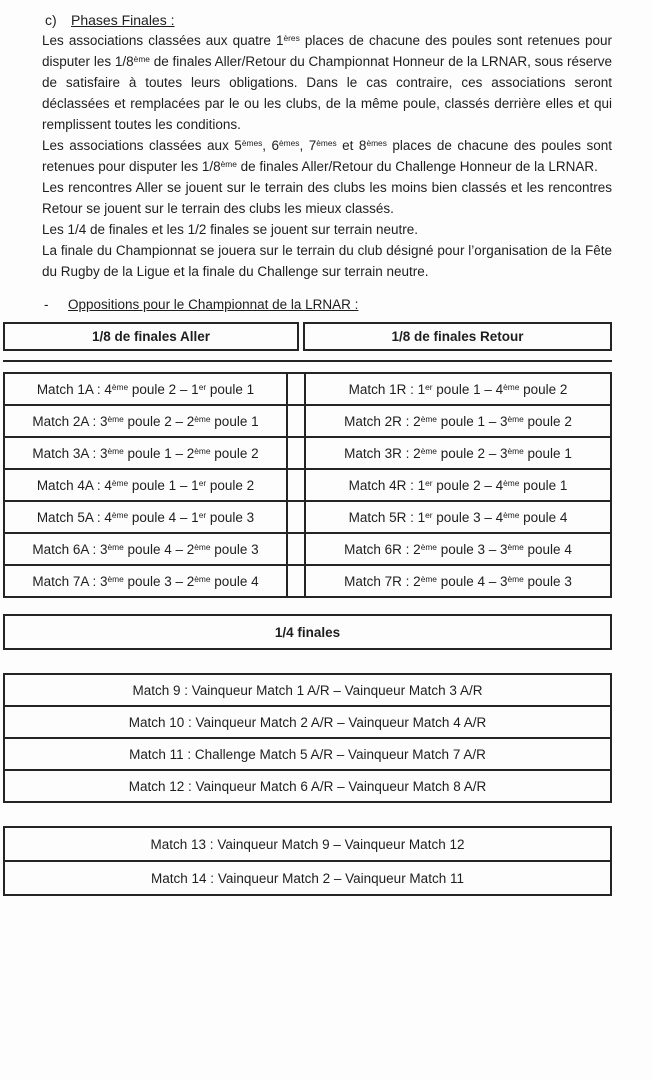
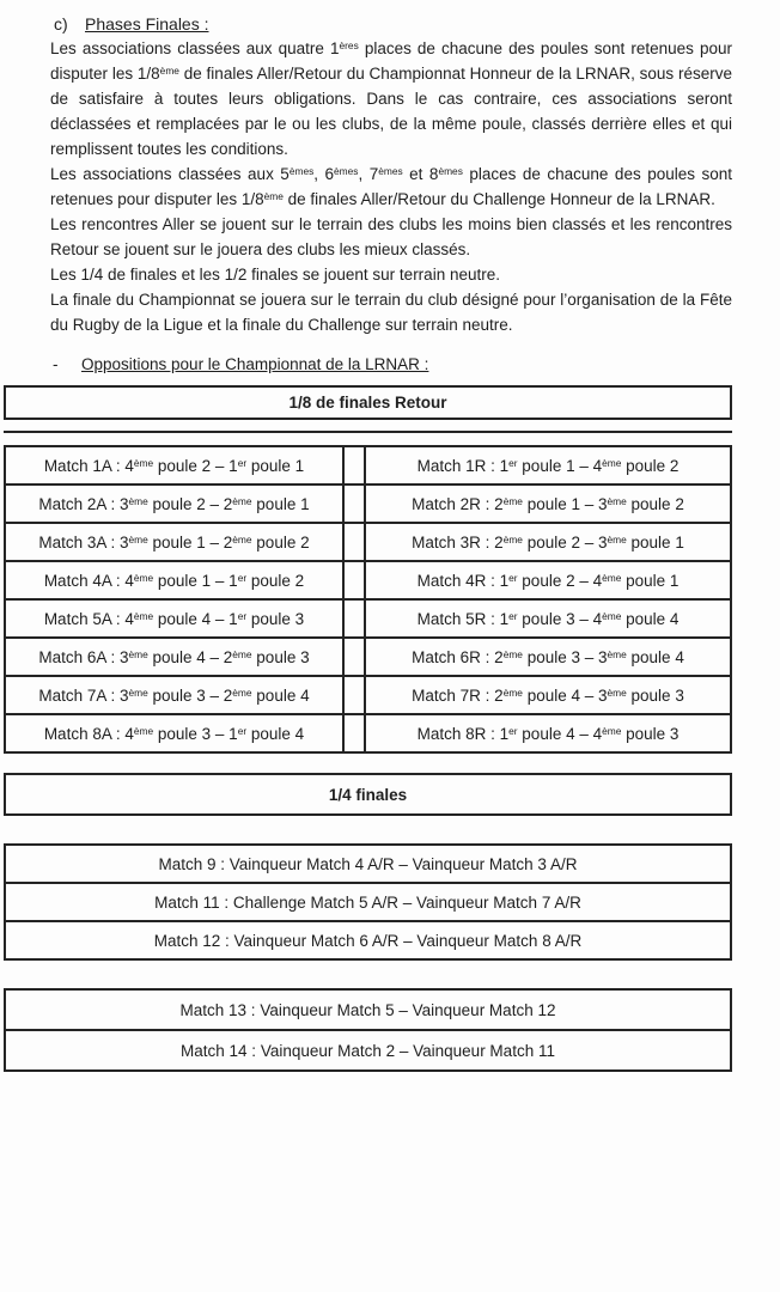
  c) Phases Finales :
  Les associations classées aux quatre 1ères places de chacune des poules sont retenues pour disputer les 1/8ème de finales Aller/Retour du Championnat Honneur de la LRNAR, sous réserve de satisfaire à toutes leurs obligations. Dans le cas contraire, ces associations seront déclassées et remplacées par le ou les clubs, de la même poule, classés derrière elles et qui remplissent toutes les conditions.
  Les associations classées aux 5èmes, 6èmes, 7èmes et 8èmes places de chacune des poules sont retenues pour disputer les 1/8ème de finales Aller/Retour du Challenge Honneur de la LRNAR.
- Les rencontres Aller se jouent sur le terrain des clubs les moins bien classés et les rencontres Retour se jouent sur le terrain des clubs les mieux classés.
+ Les rencontres Aller se jouent sur le terrain des clubs les moins bien classés et les rencontres Retour se jouent sur le jouera des clubs les mieux classés.
  Les 1/4 de finales et les 1/2 finales se jouent sur terrain neutre.
  La finale du Championnat se jouera sur le terrain du club désigné pour l’organisation de la Fête du Rugby de la Ligue et la finale du Challenge sur terrain neutre.
  - Oppositions pour le Championnat de la LRNAR :
- 1/8 de finales Aller
  1/8 de finales Retour
  Match 1A : 4ème poule 2 – 1er poule 1		Match 1R : 1er poule 1 – 4ème poule 2
  Match 2A : 3ème poule 2 – 2ème poule 1		Match 2R : 2ème poule 1 – 3ème poule 2
  Match 3A : 3ème poule 1 – 2ème poule 2		Match 3R : 2ème poule 2 – 3ème poule 1
  Match 4A : 4ème poule 1 – 1er poule 2		Match 4R : 1er poule 2 – 4ème poule 1
  Match 5A : 4ème poule 4 – 1er poule 3		Match 5R : 1er poule 3 – 4ème poule 4
  Match 6A : 3ème poule 4 – 2ème poule 3		Match 6R : 2ème poule 3 – 3ème poule 4
  Match 7A : 3ème poule 3 – 2ème poule 4		Match 7R : 2ème poule 4 – 3ème poule 3
+ Match 8A : 4ème poule 3 – 1er poule 4		Match 8R : 1er poule 4 – 4ème poule 3
  1/4 finales
- Match 9 : Vainqueur Match 1 A/R – Vainqueur Match 3 A/R
+ Match 9 : Vainqueur Match 4 A/R – Vainqueur Match 3 A/R
- Match 10 : Vainqueur Match 2 A/R – Vainqueur Match 4 A/R
  Match 11 : Challenge Match 5 A/R – Vainqueur Match 7 A/R
  Match 12 : Vainqueur Match 6 A/R – Vainqueur Match 8 A/R
- Match 13 : Vainqueur Match 9 – Vainqueur Match 12
+ Match 13 : Vainqueur Match 5 – Vainqueur Match 12
  Match 14 : Vainqueur Match 2 – Vainqueur Match 11
